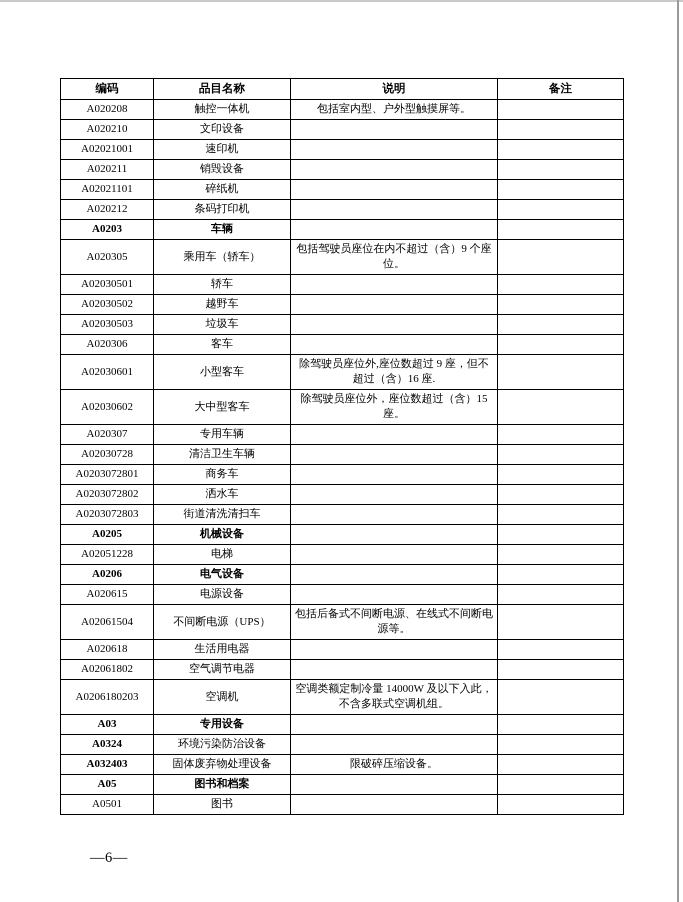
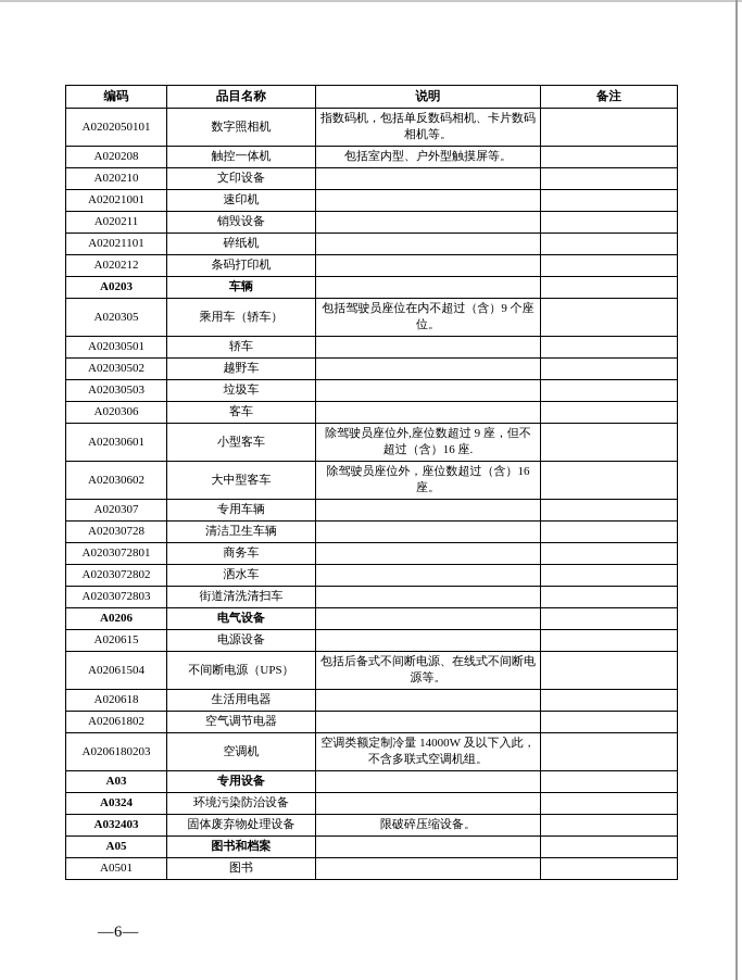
  编码	品目名称	说明	备注
+ A0202050101	数字照相机	指数码机，包括单反数码相机、卡片数码相机等。
  A020208	触控一体机	包括室内型、户外型触摸屏等。
  A020210	文印设备
  A02021001	速印机
  A020211	销毁设备
  A02021101	碎纸机
  A020212	条码打印机
  A0203	车辆
  A020305	乘用车（轿车）	包括驾驶员座位在内不超过（含）9 个座位。
  A02030501	轿车
  A02030502	越野车
  A02030503	垃圾车
  A020306	客车
  A02030601	小型客车	除驾驶员座位外,座位数超过 9 座，但不超过（含）16 座.
- A02030602	大中型客车	除驾驶员座位外，座位数超过（含）15 座。
+ A02030602	大中型客车	除驾驶员座位外，座位数超过（含）16 座。
  A020307	专用车辆
  A02030728	清洁卫生车辆
  A0203072801	商务车
  A0203072802	洒水车
  A0203072803	街道清洗清扫车
- A0205	机械设备
- A02051228	电梯
  A0206	电气设备
  A020615	电源设备
  A02061504	不间断电源（UPS）	包括后备式不间断电源、在线式不间断电源等。
  A020618	生活用电器
  A02061802	空气调节电器
  A0206180203	空调机	空调类额定制冷量 14000W 及以下入此，不含多联式空调机组。
  A03	专用设备
  A0324	环境污染防治设备
  A032403	固体废弃物处理设备	限破碎压缩设备。
  A05	图书和档案
  A0501	图书
  —6—
